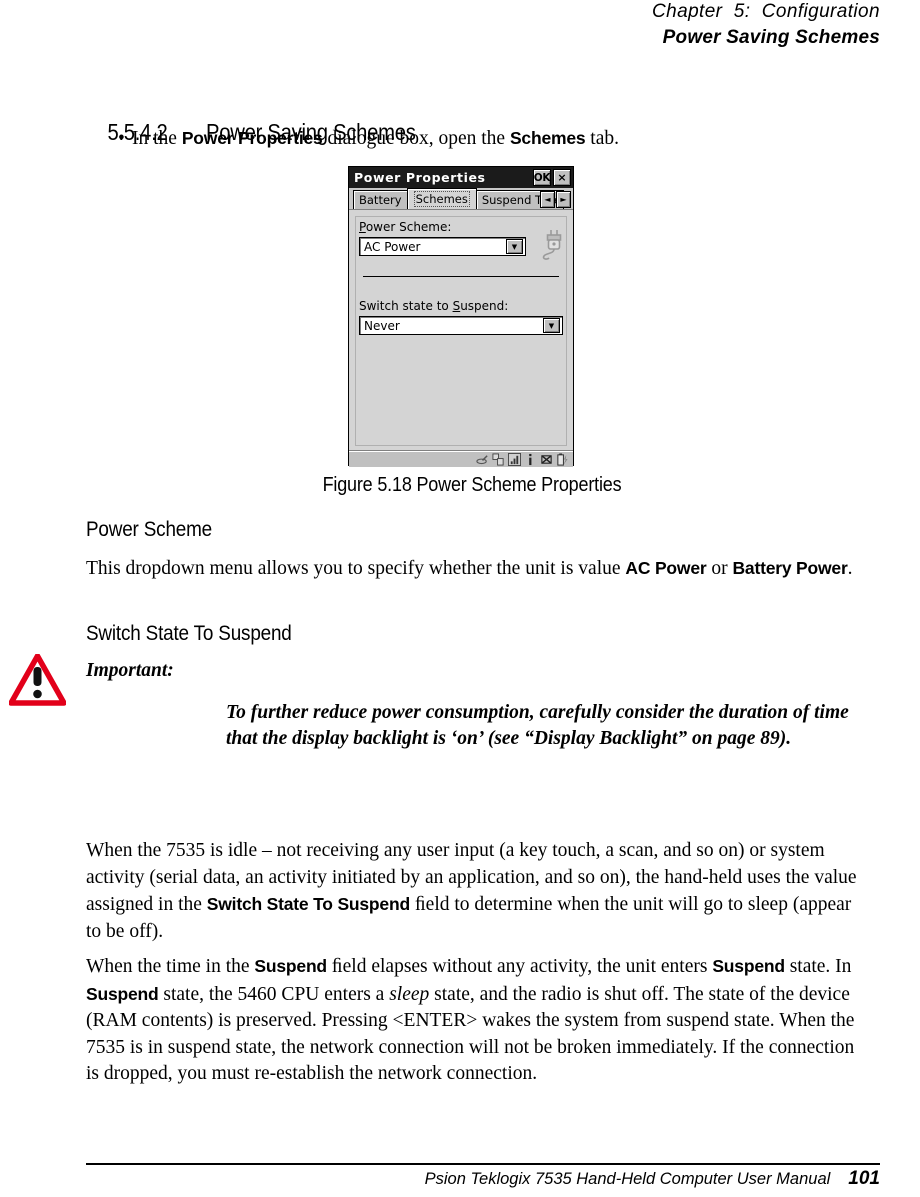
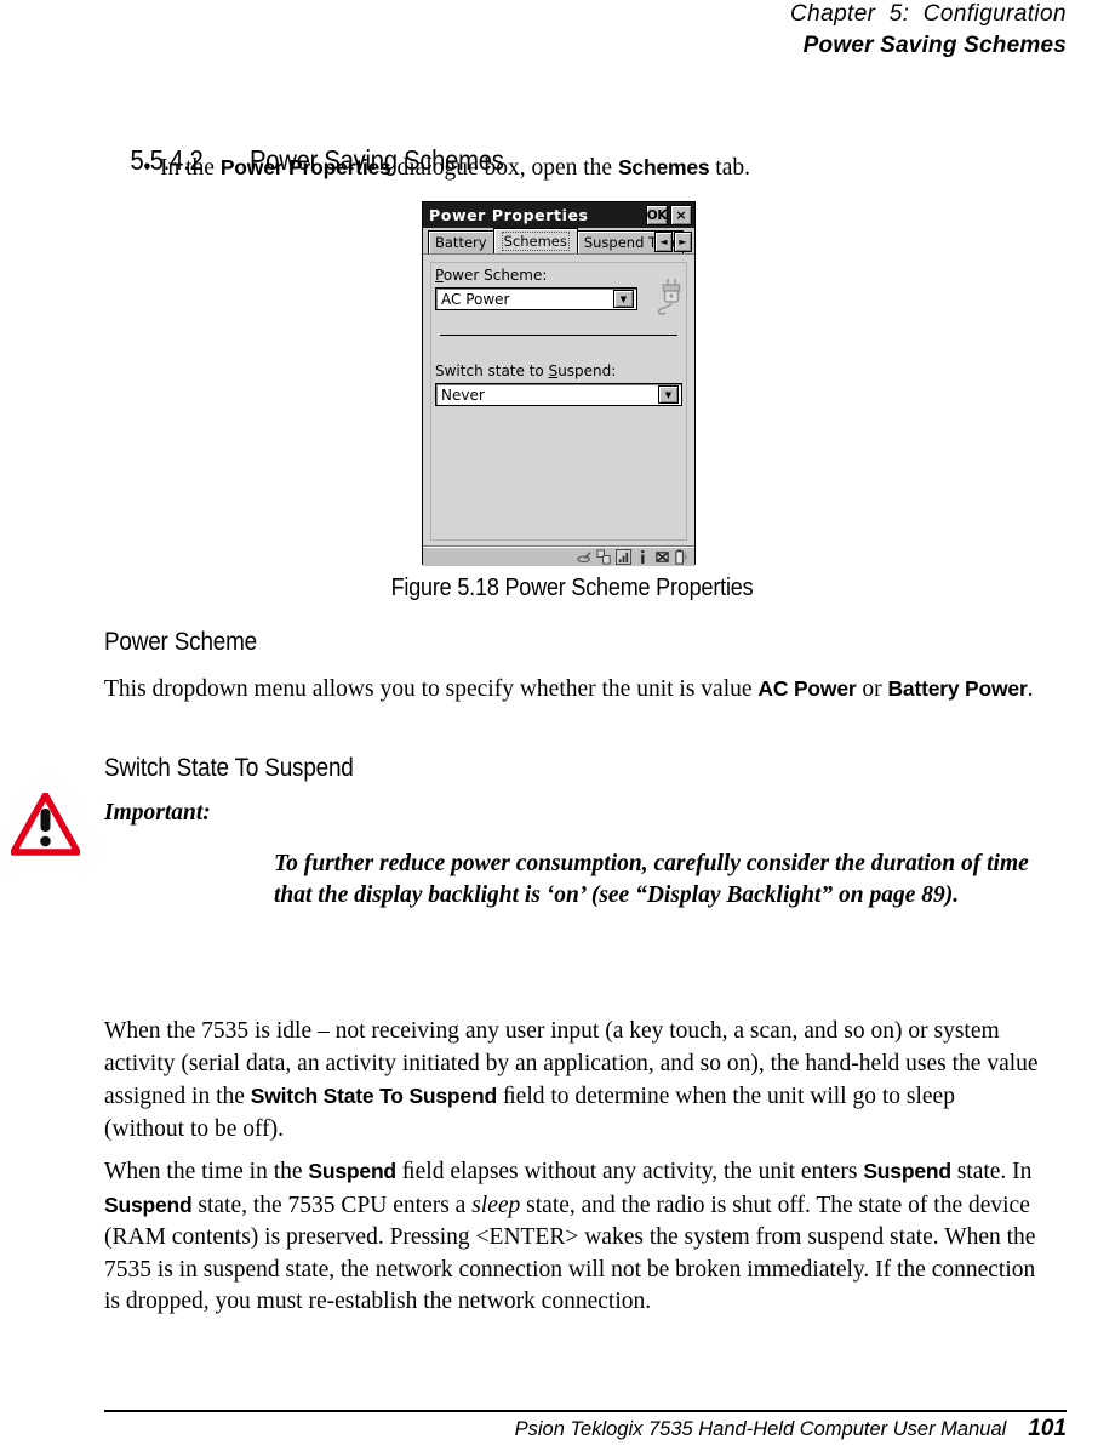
  Chapter 5: Configuration
  Power Saving Schemes
  5.5.4.2 Power Saving Schemes
  • In the Power Properties dialogue box, open the Schemes tab.
  Figure 5.18 Power Scheme Properties
  Power Scheme
  This dropdown menu allows you to specify whether the unit is value AC Power or Battery Power.
  Switch State To Suspend
  Important:
  To further reduce power consumption, carefully consider the duration of time that the display backlight is ‘on’ (see “Display Backlight” on page 89).
- When the 7535 is idle – not receiving any user input (a key touch, a scan, and so on) or system activity (serial data, an activity initiated by an application, and so on), the hand-held uses the value assigned in the Switch State To Suspend ﬁeld to determine when the unit will go to sleep (appear to be off).
+ When the 7535 is idle – not receiving any user input (a key touch, a scan, and so on) or system activity (serial data, an activity initiated by an application, and so on), the hand-held uses the value assigned in the Switch State To Suspend ﬁeld to determine when the unit will go to sleep (without to be off).
- When the time in the Suspend ﬁeld elapses without any activity, the unit enters Suspend state. In Suspend state, the 5460 CPU enters a sleep state, and the radio is shut off. The state of the device (RAM contents) is preserved. Pressing <ENTER> wakes the system from suspend state. When the 7535 is in suspend state, the network connection will not be broken immediately. If the connection is dropped, you must re-establish the network connection.
+ When the time in the Suspend ﬁeld elapses without any activity, the unit enters Suspend state. In Suspend state, the 7535 CPU enters a sleep state, and the radio is shut off. The state of the device (RAM contents) is preserved. Pressing <ENTER> wakes the system from suspend state. When the 7535 is in suspend state, the network connection will not be broken immediately. If the connection is dropped, you must re-establish the network connection.
  Power Properties
  OK
  ×
  Battery
  Schemes
  ◄
  ►
  Power Scheme:
  AC Power
  ▼
  Switch state to Suspend:
  Never
  ▼
  Psion Teklogix 7535 Hand-Held Computer User Manual
  101
